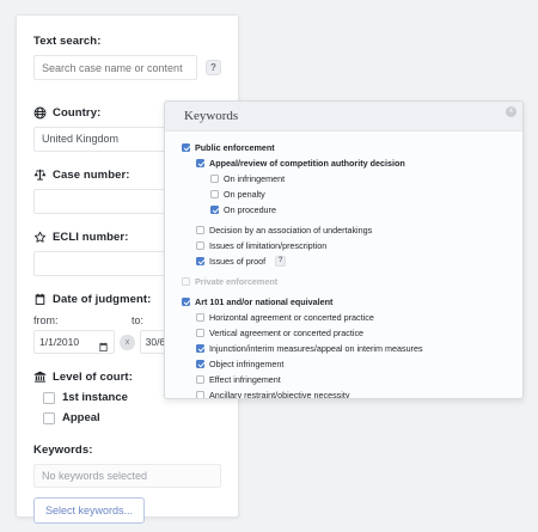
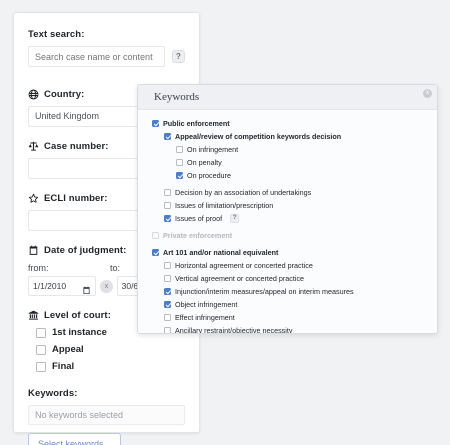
  Text search:
  Search case name or content
  ?
  Country:
  United Kingdom
  Case number:
  ECLI number:
  Date of judgment:
  from:
  to:
  1/1/2010
  Level of court:
  1st instance
  Appeal
+ Final
  Keywords:
  No keywords selected
  Select keywords...
  Keywords
  Public enforcement
- Appeal/review of competition authority decision
+ Appeal/review of competition keywords decision
  On infringement
  On penalty
  On procedure
  Decision by an association of undertakings
  Issues of limitation/prescription
  Issues of proof
  Private enforcement
  Art 101 and/or national equivalent
  Horizontal agreement or concerted practice
  Vertical agreement or concerted practice
  Injunction/interim measures/appeal on interim measures
  Object infringement
  Effect infringement
  Ancillary restraint/objective necessity
